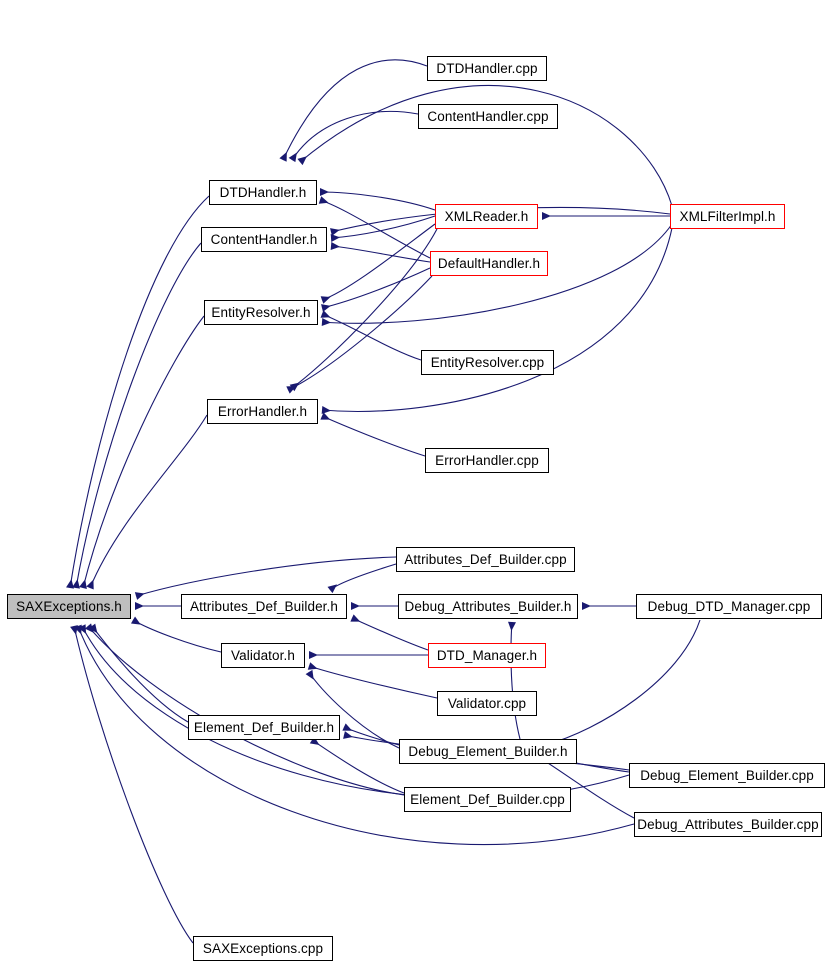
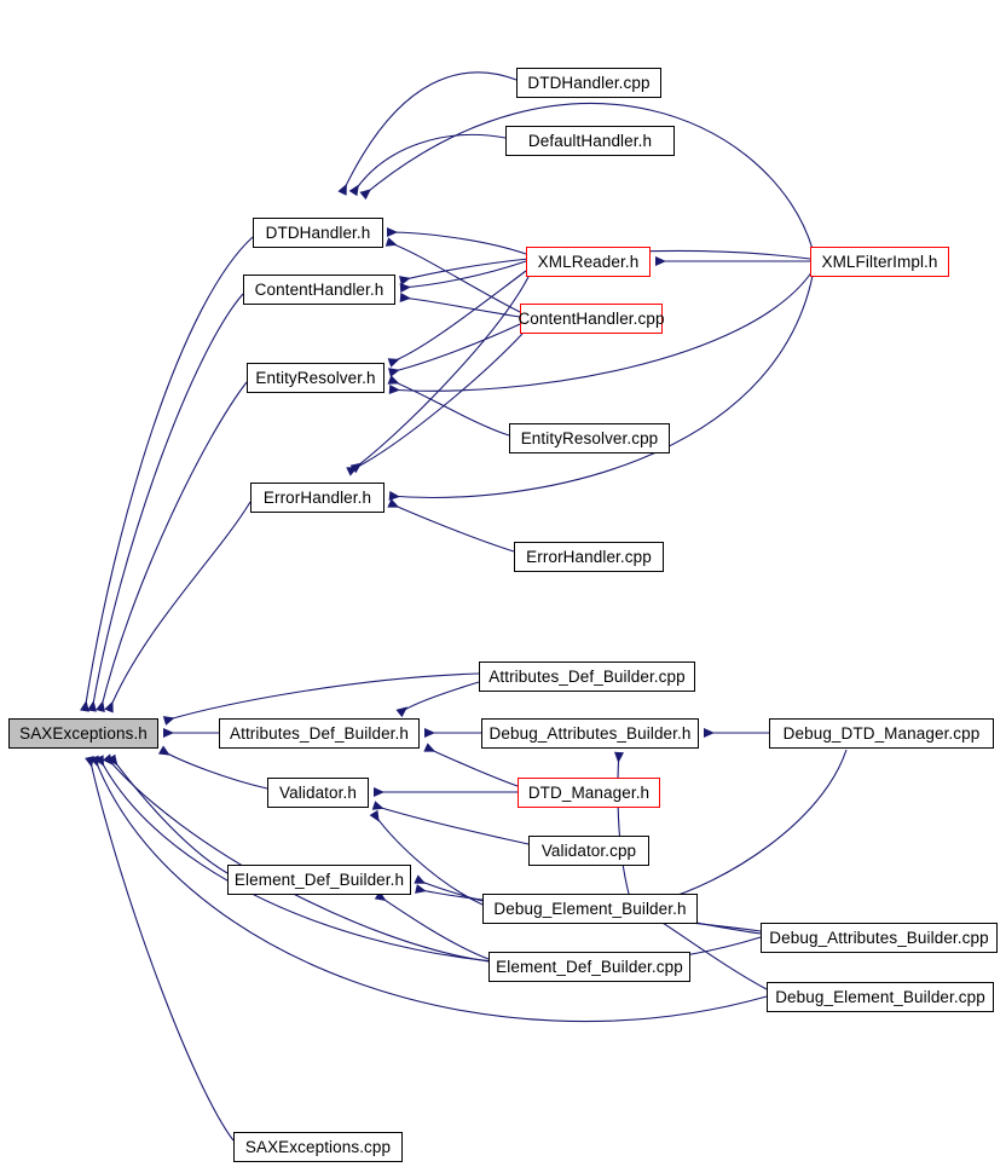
  DTDHandler.cpp
- ContentHandler.cpp
+ DefaultHandler.h
  DTDHandler.h
  XMLReader.h
  XMLFilterImpl.h
  ContentHandler.h
- DefaultHandler.h
+ ContentHandler.cpp
  EntityResolver.h
  EntityResolver.cpp
  ErrorHandler.h
  ErrorHandler.cpp
  Attributes_Def_Builder.cpp
  SAXExceptions.h
  Attributes_Def_Builder.h
  Debug_Attributes_Builder.h
  Debug_DTD_Manager.cpp
  Validator.h
  DTD_Manager.h
  Validator.cpp
  Element_Def_Builder.h
  Debug_Element_Builder.h
- Debug_Element_Builder.cpp
+ Debug_Attributes_Builder.cpp
  Element_Def_Builder.cpp
- Debug_Attributes_Builder.cpp
+ Debug_Element_Builder.cpp
  SAXExceptions.cpp
